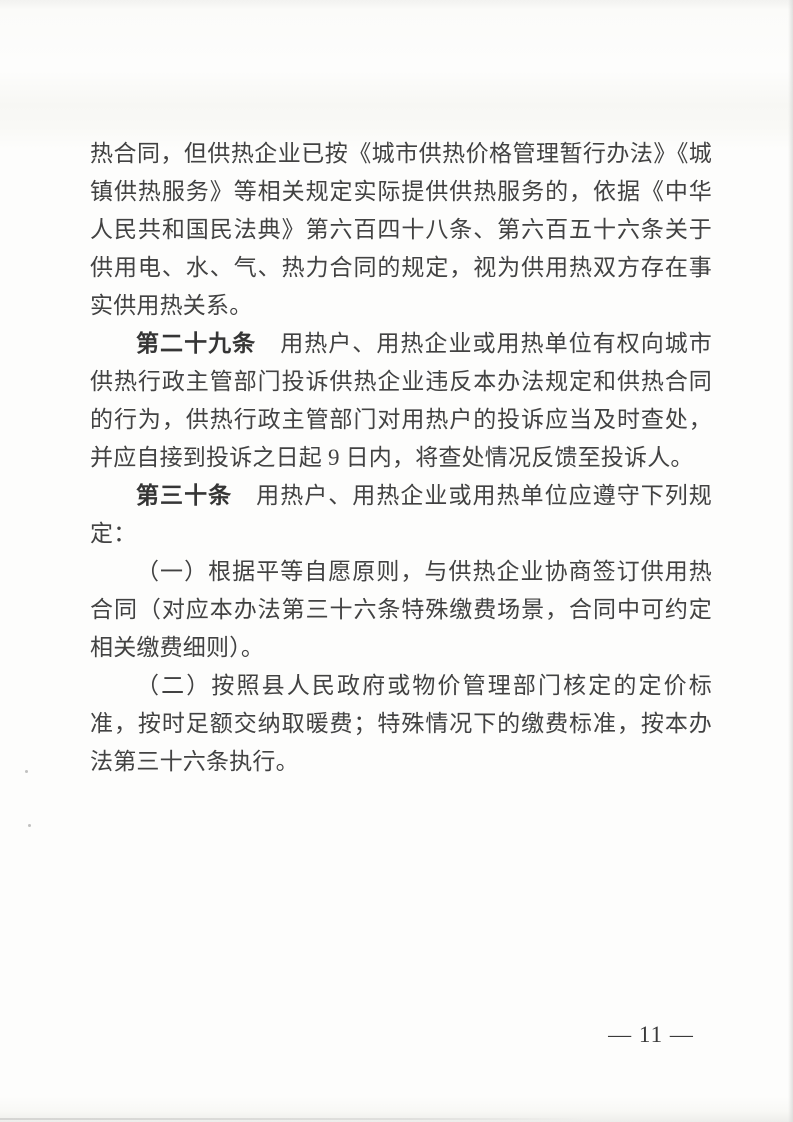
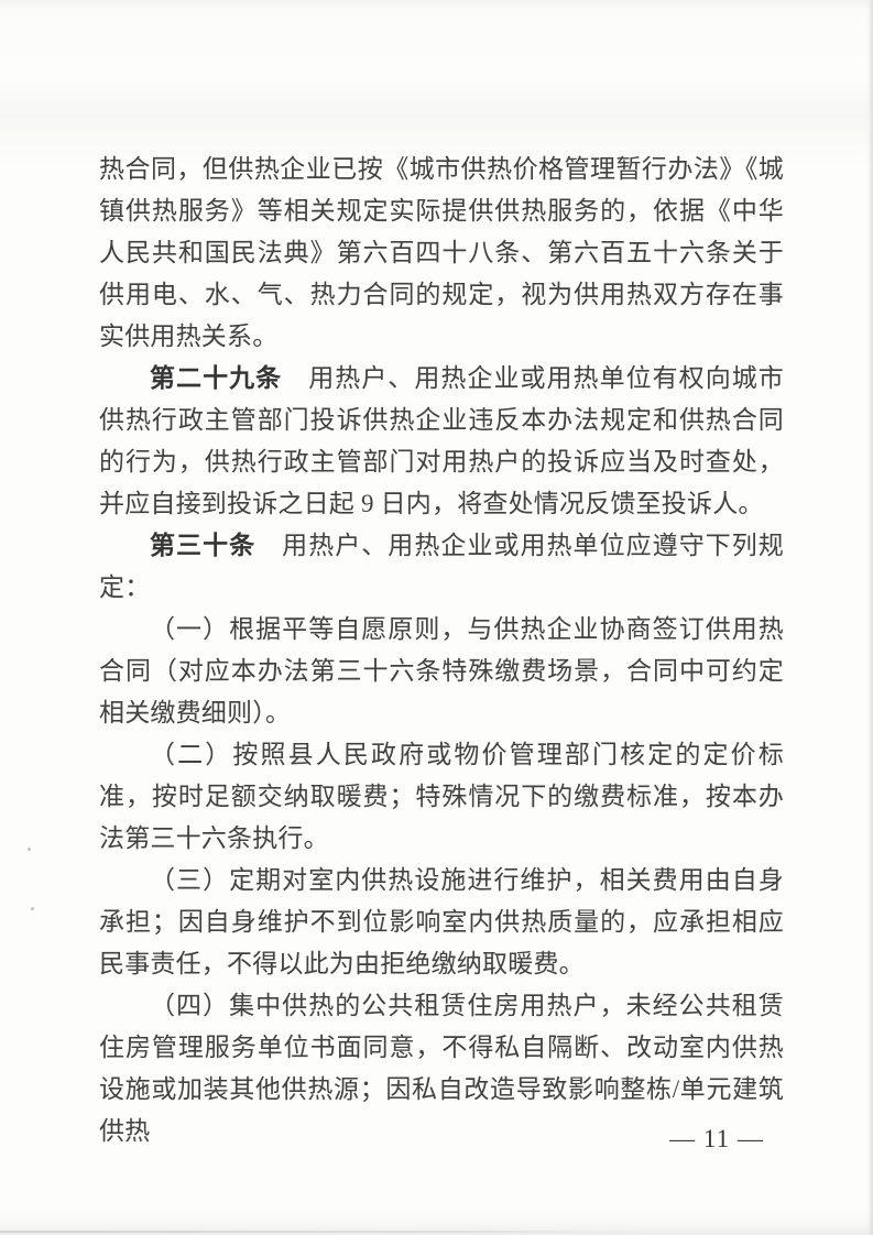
  热合同，但供热企业已按《城市供热价格管理暂行办法》《城镇供热服务》等相关规定实际提供供热服务的，依据《中华人民共和国民法典》第六百四十八条、第六百五十六条关于供用电、水、气、热力合同的规定，视为供用热双方存在事实供用热关系。
  第二十九条 用热户、用热企业或用热单位有权向城市供热行政主管部门投诉供热企业违反本办法规定和供热合同的行为，供热行政主管部门对用热户的投诉应当及时查处，并应自接到投诉之日起 9 日内，将查处情况反馈至投诉人。
  第三十条 用热户、用热企业或用热单位应遵守下列规定：
  （一）根据平等自愿原则，与供热企业协商签订供用热合同（对应本办法第三十六条特殊缴费场景，合同中可约定相关缴费细则）。
  （二）按照县人民政府或物价管理部门核定的定价标准，按时足额交纳取暖费；特殊情况下的缴费标准，按本办法第三十六条执行。
+ （三）定期对室内供热设施进行维护，相关费用由自身承担；因自身维护不到位影响室内供热质量的，应承担相应民事责任，不得以此为由拒绝缴纳取暖费。
+ （四）集中供热的公共租赁住房用热户，未经公共租赁住房管理服务单位书面同意，不得私自隔断、改动室内供热设施或加装其他供热源；因私自改造导致影响整栋/单元建筑供热
  — 11 —
